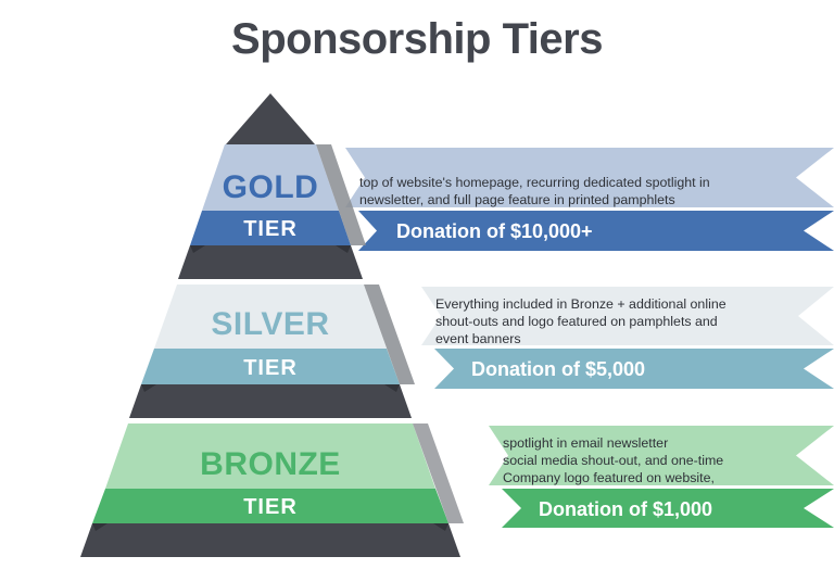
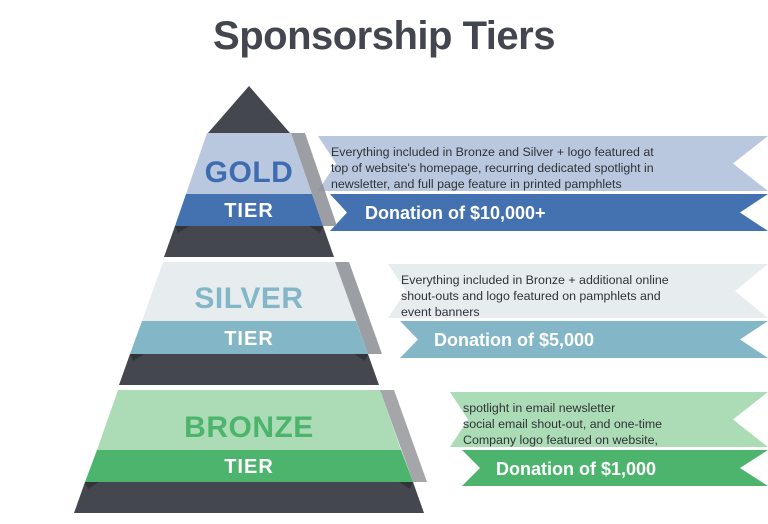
  Sponsorship Tiers
  GOLD
  TIER
+ Everything included in Bronze and Silver + logo featured at
  top of website's homepage, recurring dedicated spotlight in
  newsletter, and full page feature in printed pamphlets
  Donation of $10,000+
  SILVER
  TIER
  Everything included in Bronze + additional online
  shout-outs and logo featured on pamphlets and
  event banners
  Donation of $5,000
  BRONZE
  TIER
  spotlight in email newsletter
- social media shout-out, and one-time
+ social email shout-out, and one-time
  Company logo featured on website,
  Donation of $1,000
